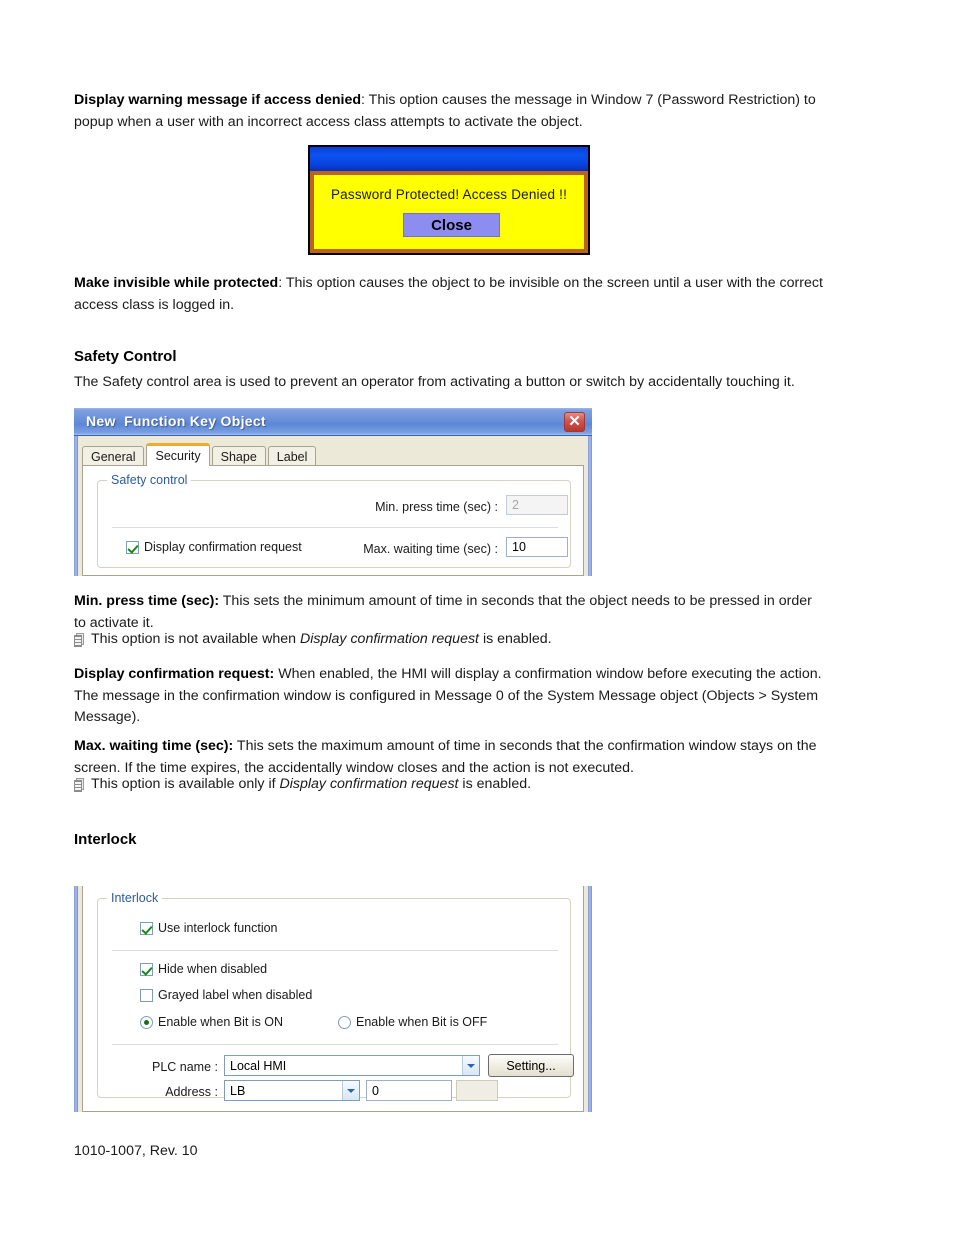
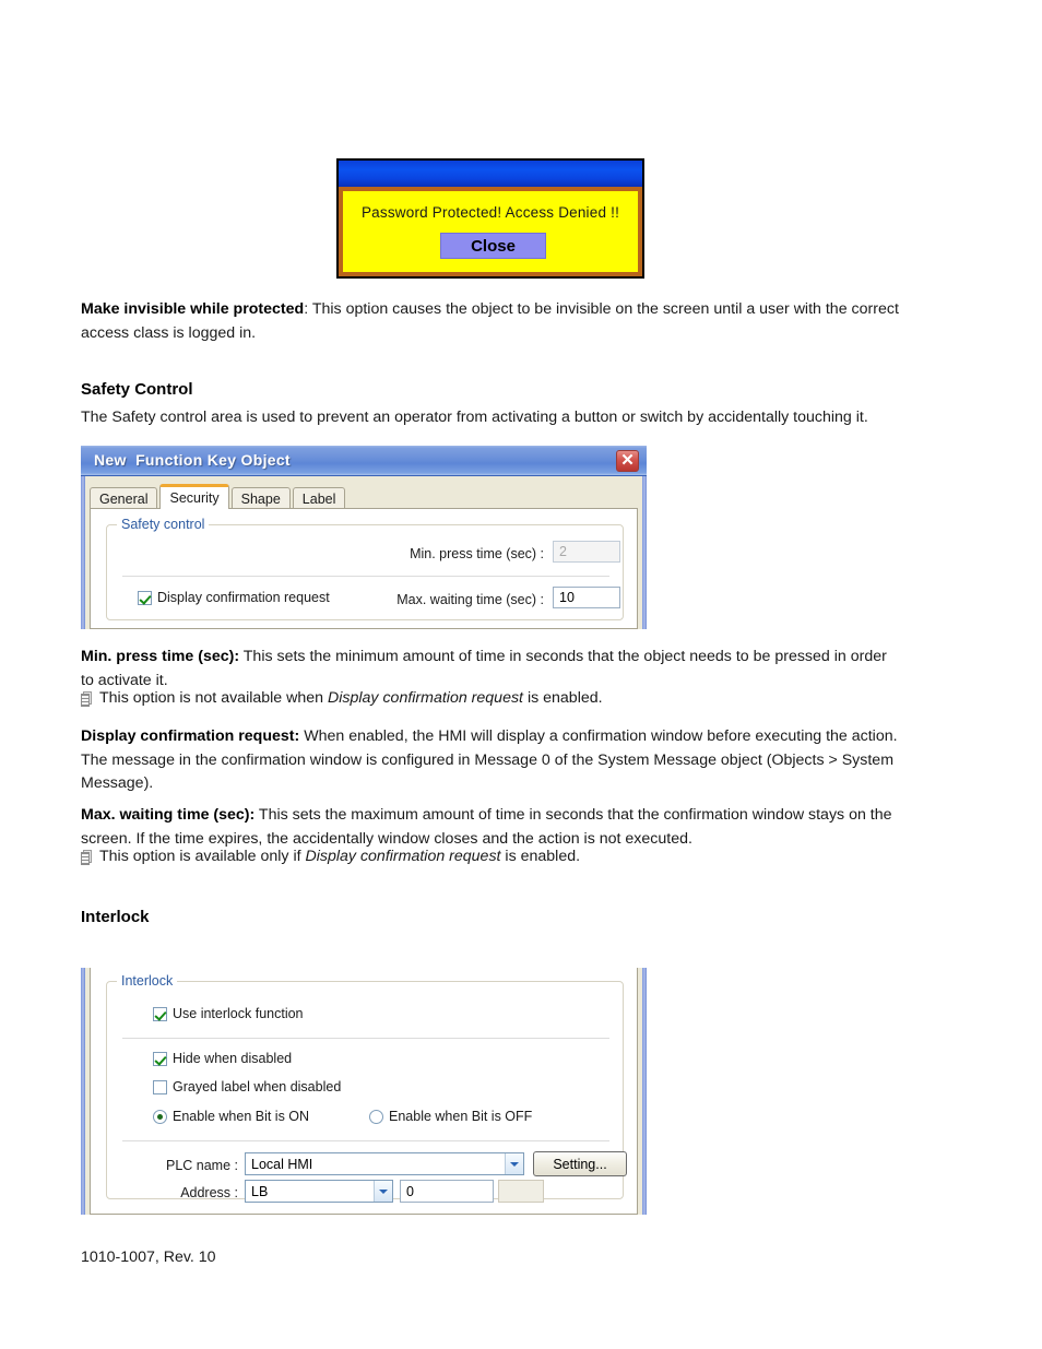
- Display warning message if access denied: This option causes the message in Window 7 (Password Restriction) to popup when a user with an incorrect access class attempts to activate the object.
  Password Protected! Access Denied !!
  Close
  Make invisible while protected: This option causes the object to be invisible on the screen until a user with the correct access class is logged in.
  Safety Control
  The Safety control area is used to prevent an operator from activating a button or switch by accidentally touching it.
  New Function Key Object
  ✕
  General
  Security
  Shape
  Label
  Safety control
  Min. press time (sec) :
  2
  Display confirmation request
  Max. waiting time (sec) :
  10
  Min. press time (sec): This sets the minimum amount of time in seconds that the object needs to be pressed in order to activate it.
  This option is not available when Display confirmation request is enabled.
  Display confirmation request: When enabled, the HMI will display a confirmation window before executing the action. The message in the confirmation window is configured in Message 0 of the System Message object (Objects > System Message).
  Max. waiting time (sec): This sets the maximum amount of time in seconds that the confirmation window stays on the screen. If the time expires, the accidentally window closes and the action is not executed.
  This option is available only if Display confirmation request is enabled.
  Interlock
  Interlock
  Use interlock function
  Hide when disabled
  Grayed label when disabled
  Enable when Bit is ON
  Enable when Bit is OFF
  PLC name :
  Local HMI
  Setting...
  Address :
  LB
  0
  1010-1007, Rev. 10
